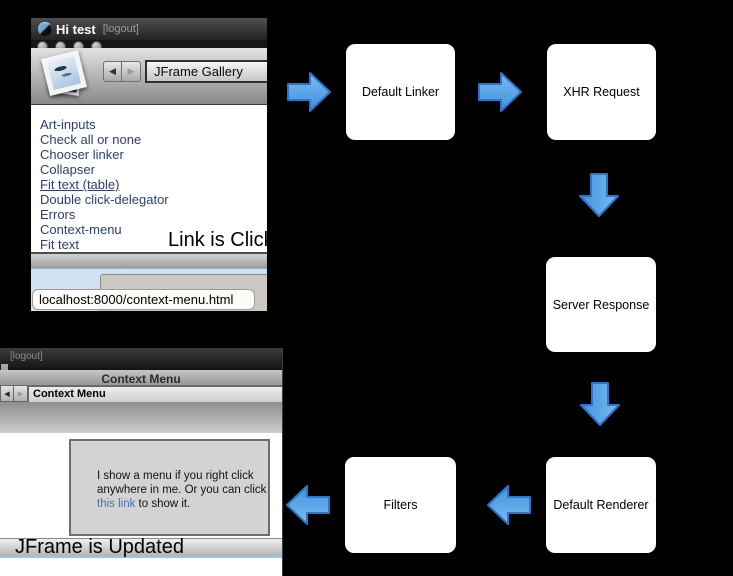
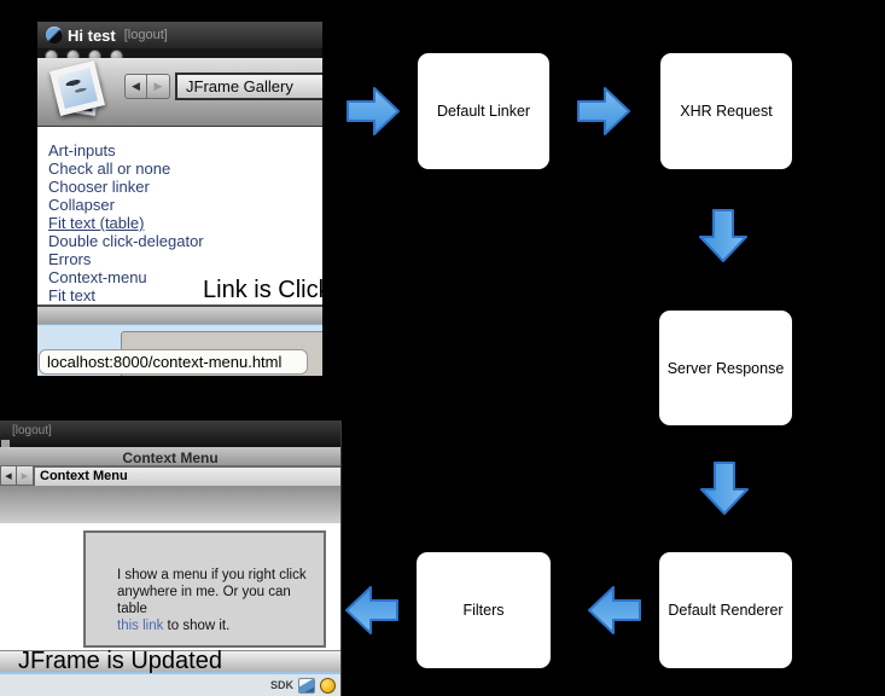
  Hi test
  [logout]
  ◀
  ▶
  JFrame Gallery
  Art-inputs
  Check all or none
  Chooser linker
  Collapser
  Fit text (table)
  Double click-delegator
  Errors
  Context-menu
  Fit text
  localhost:8000/context-menu.html
  Link is Clic
  Default Linker
  XHR Request
  Server Response
  Default Renderer
  Filters
  [logout]
  Context Menu
  Context Menu
  I show a menu if you right click
- anywhere in me. Or you can click
+ anywhere in me. Or you can table
  this link to show it.
+ SDK
  JFrame is Updated
